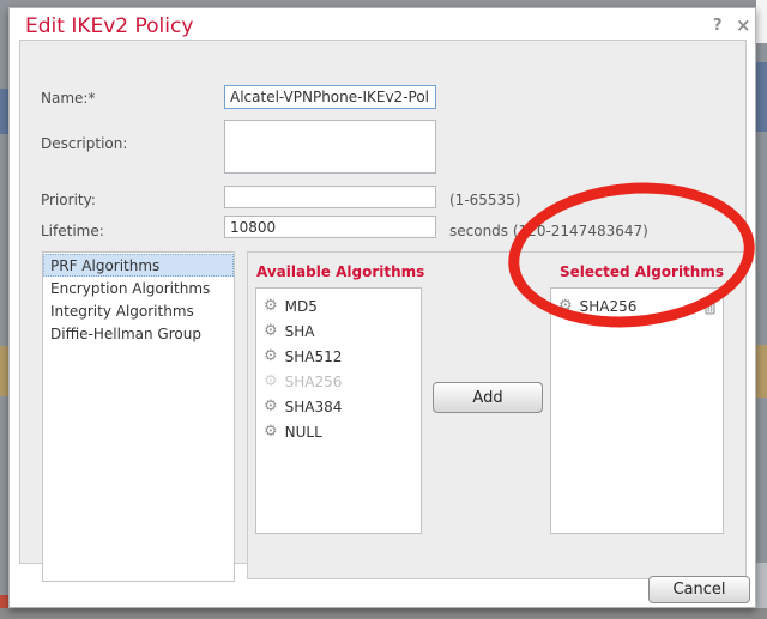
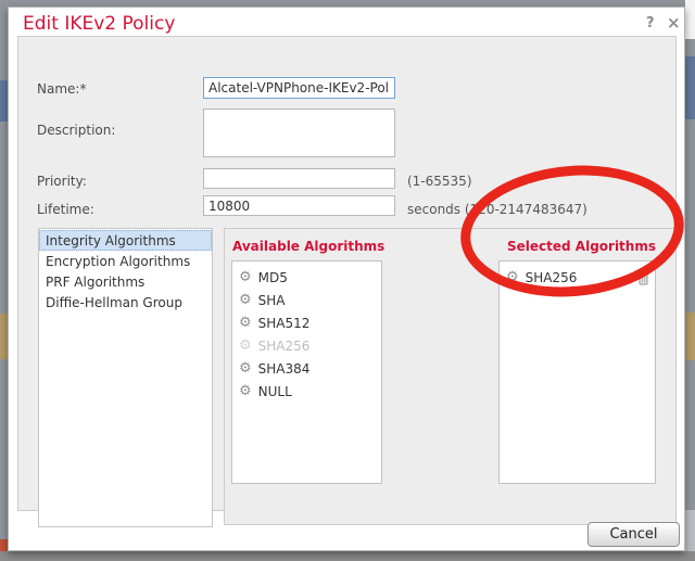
  Edit IKEv2 Policy
  ?
  ×
  Name:*
  Alcatel-VPNPhone-IKEv2-Pol
  Description:
  Priority:
  (1-65535)
  Lifetime:
  10800
  seconds (120-2147483647)
- PRF Algorithms
+ Integrity Algorithms
  Encryption Algorithms
- Integrity Algorithms
+ PRF Algorithms
  Diffie-Hellman Group
  Available Algorithms
  Selected Algorithms
  ⚙
  MD5
  ⚙
  SHA
  ⚙
  SHA512
  ⚙
  SHA256
  ⚙
  SHA384
  ⚙
  NULL
  ⚙
  SHA256
- Add
  Cancel
